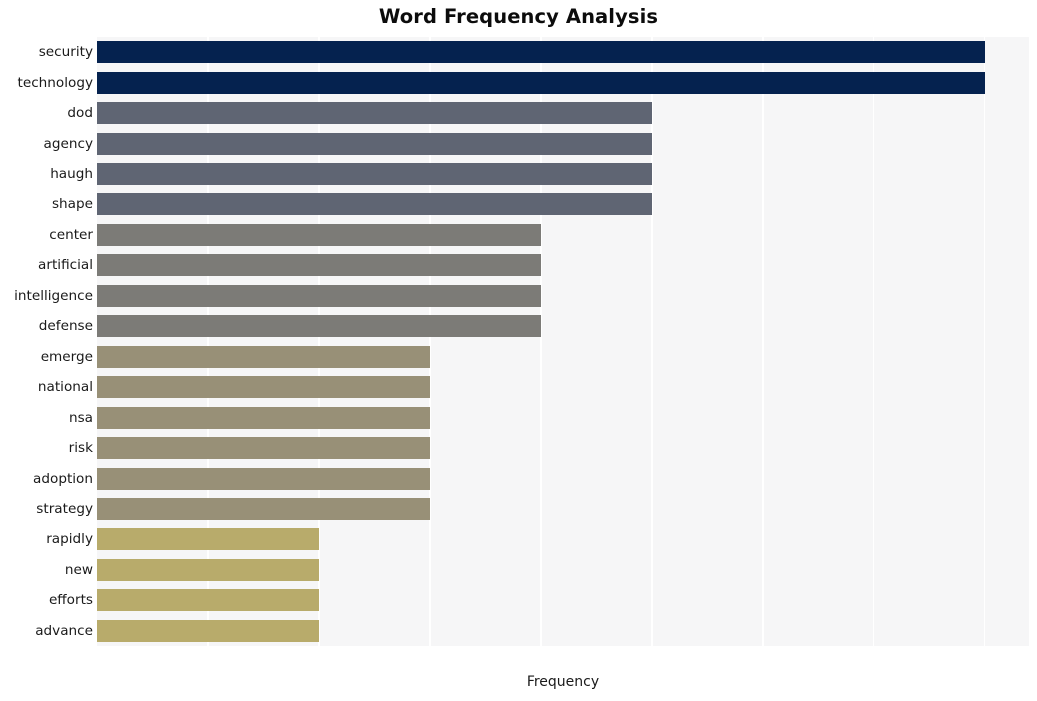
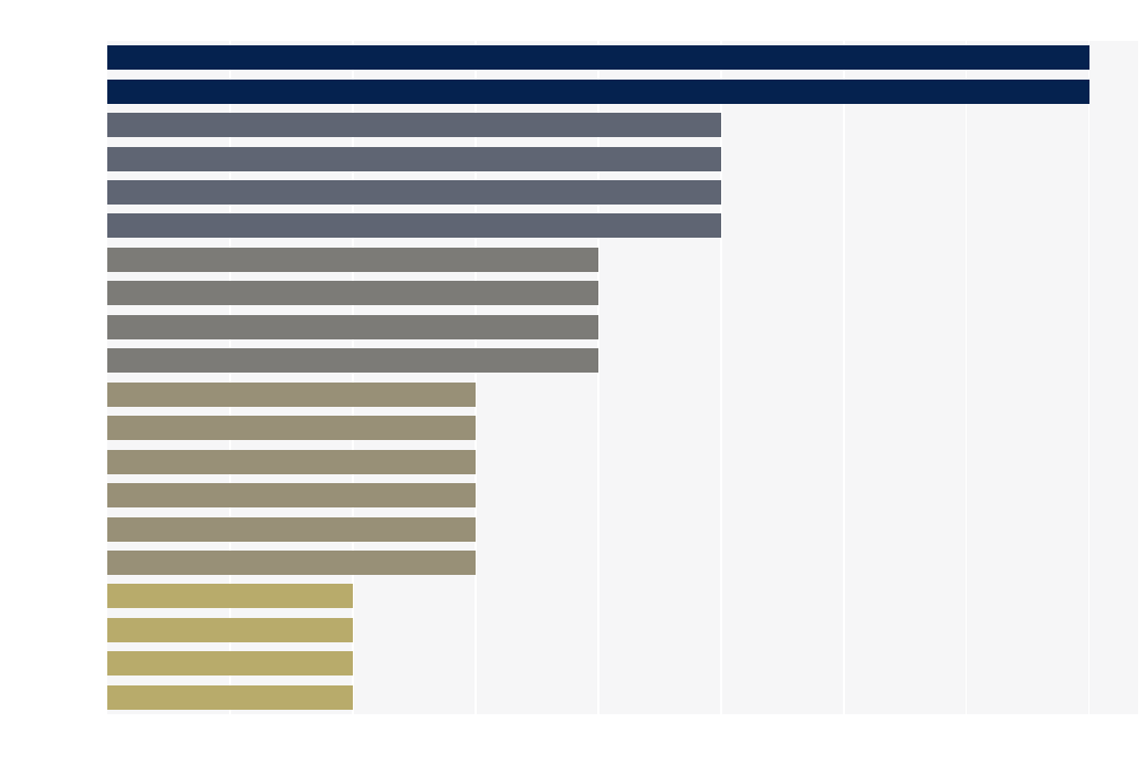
- Word Frequency Analysis
- security
- technology
- dod
- agency
- haugh
- shape
- center
- artificial
- intelligence
- defense
- emerge
- national
- nsa
- risk
- adoption
- strategy
- rapidly
- new
- efforts
- advance
- Frequency
